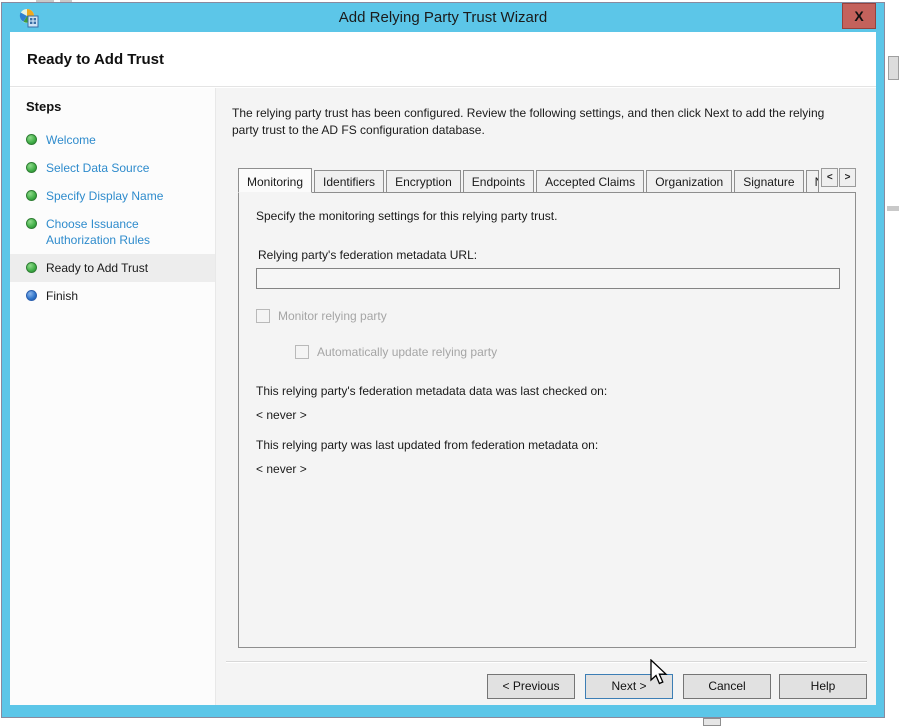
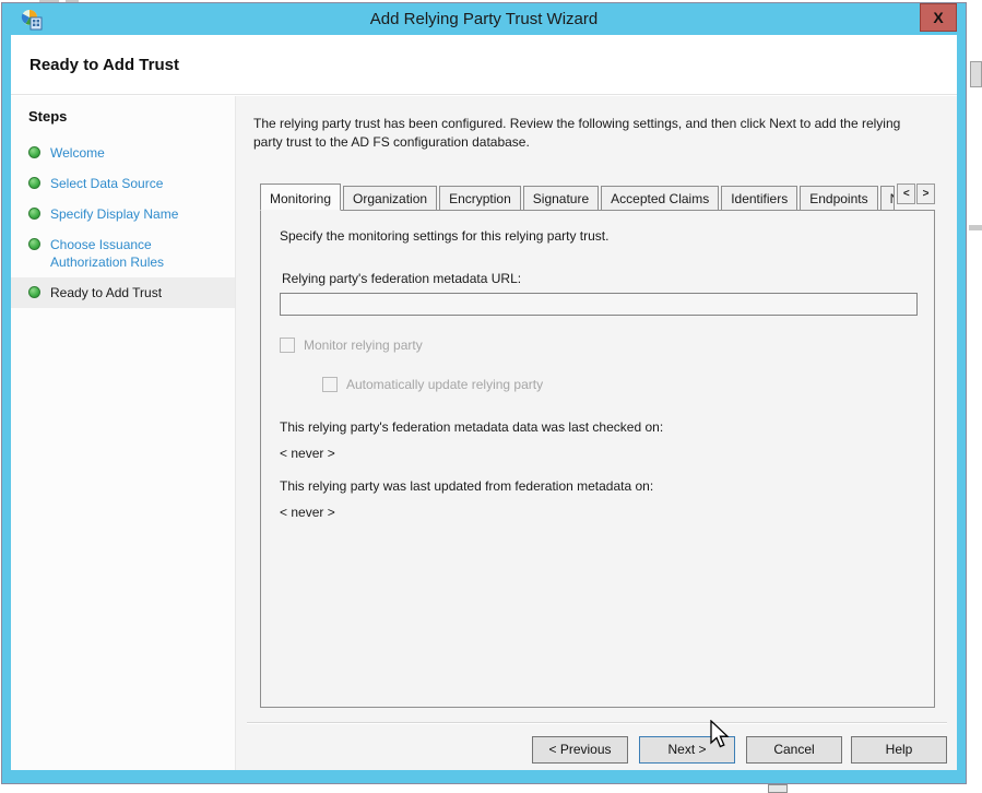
  Add Relying Party Trust Wizard
  X
  Ready to Add Trust
  Steps
  Welcome
  Select Data Source
  Specify Display Name
  Choose Issuance Authorization Rules
  Ready to Add Trust
- Finish
  The relying party trust has been configured. Review the following settings, and then click Next to add the relying party trust to the AD FS configuration database.
  Monitoring
- Identifiers
+ Organization
  Encryption
- Endpoints
+ Signature
  Accepted Claims
- Organization
+ Identifiers
- Signature
+ Endpoints
  N
  <
  >
  Specify the monitoring settings for this relying party trust.
  Relying party's federation metadata URL:
  Monitor relying party
  Automatically update relying party
  This relying party's federation metadata data was last checked on:
  < never >
  This relying party was last updated from federation metadata on:
  < never >
  < Previous
  Next >
  Cancel
  Help
